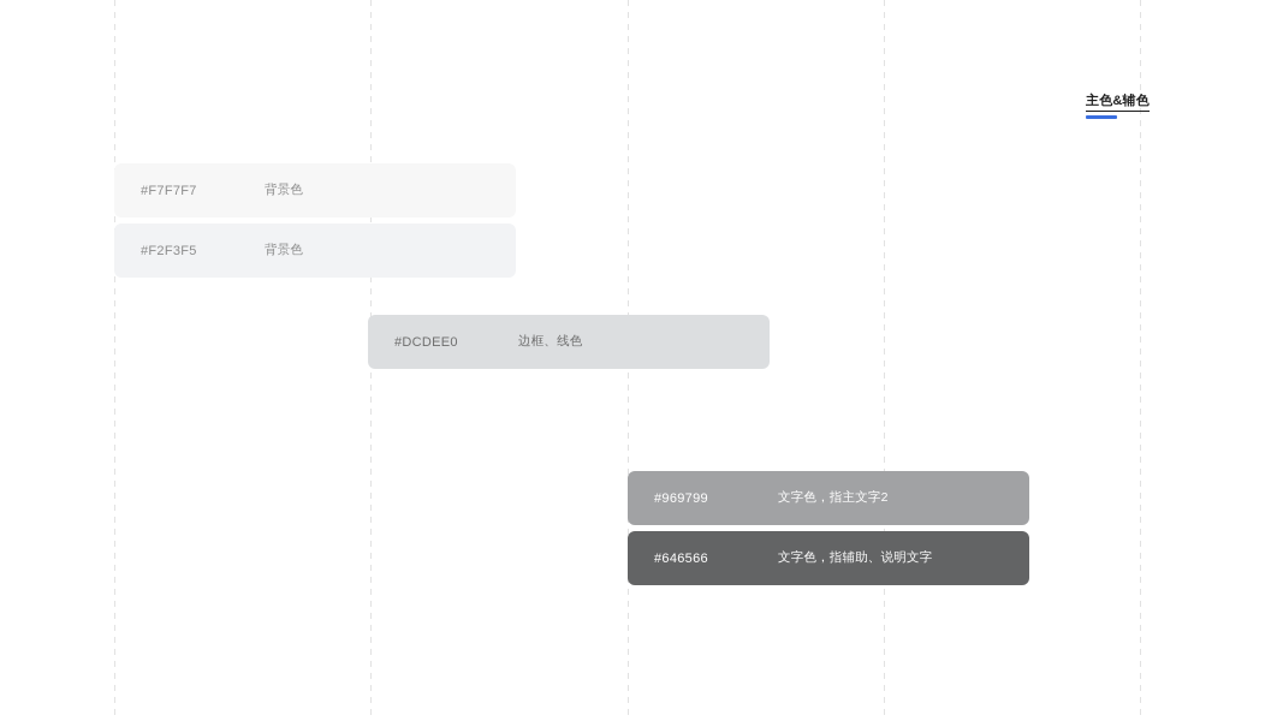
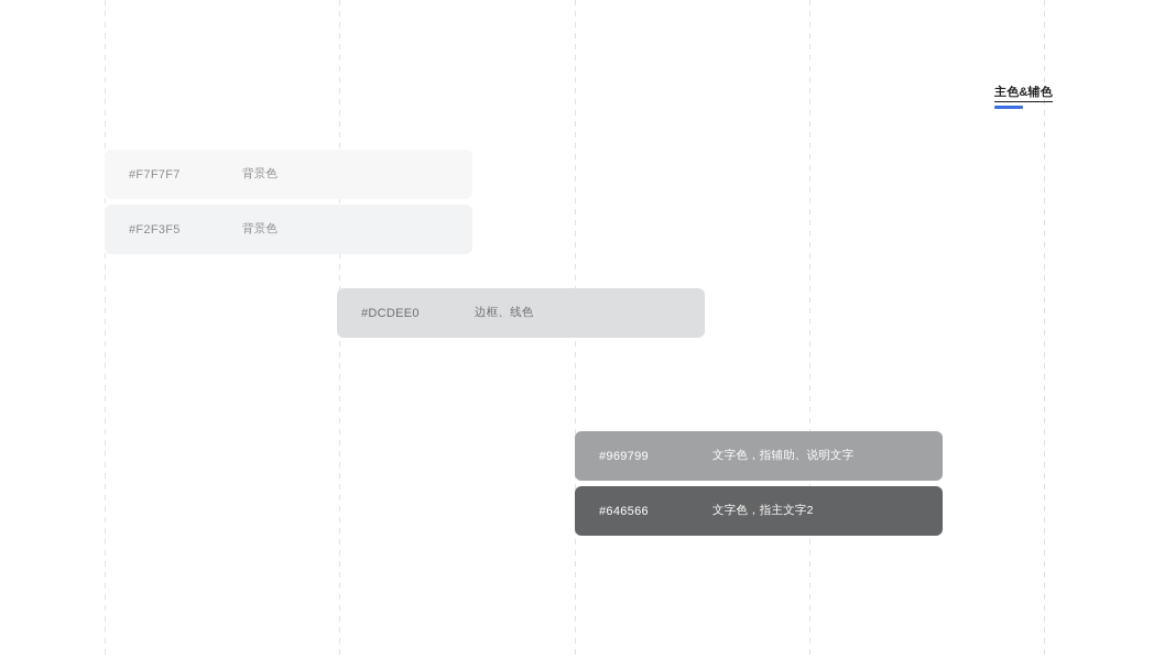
  主色&辅色
  #F7F7F7
  背景色
  #F2F3F5
  背景色
  #DCDEE0
  边框、线色
  #969799
- 文字色，指主文字2
+ 文字色，指辅助、说明文字
  #646566
- 文字色，指辅助、说明文字
+ 文字色，指主文字2
